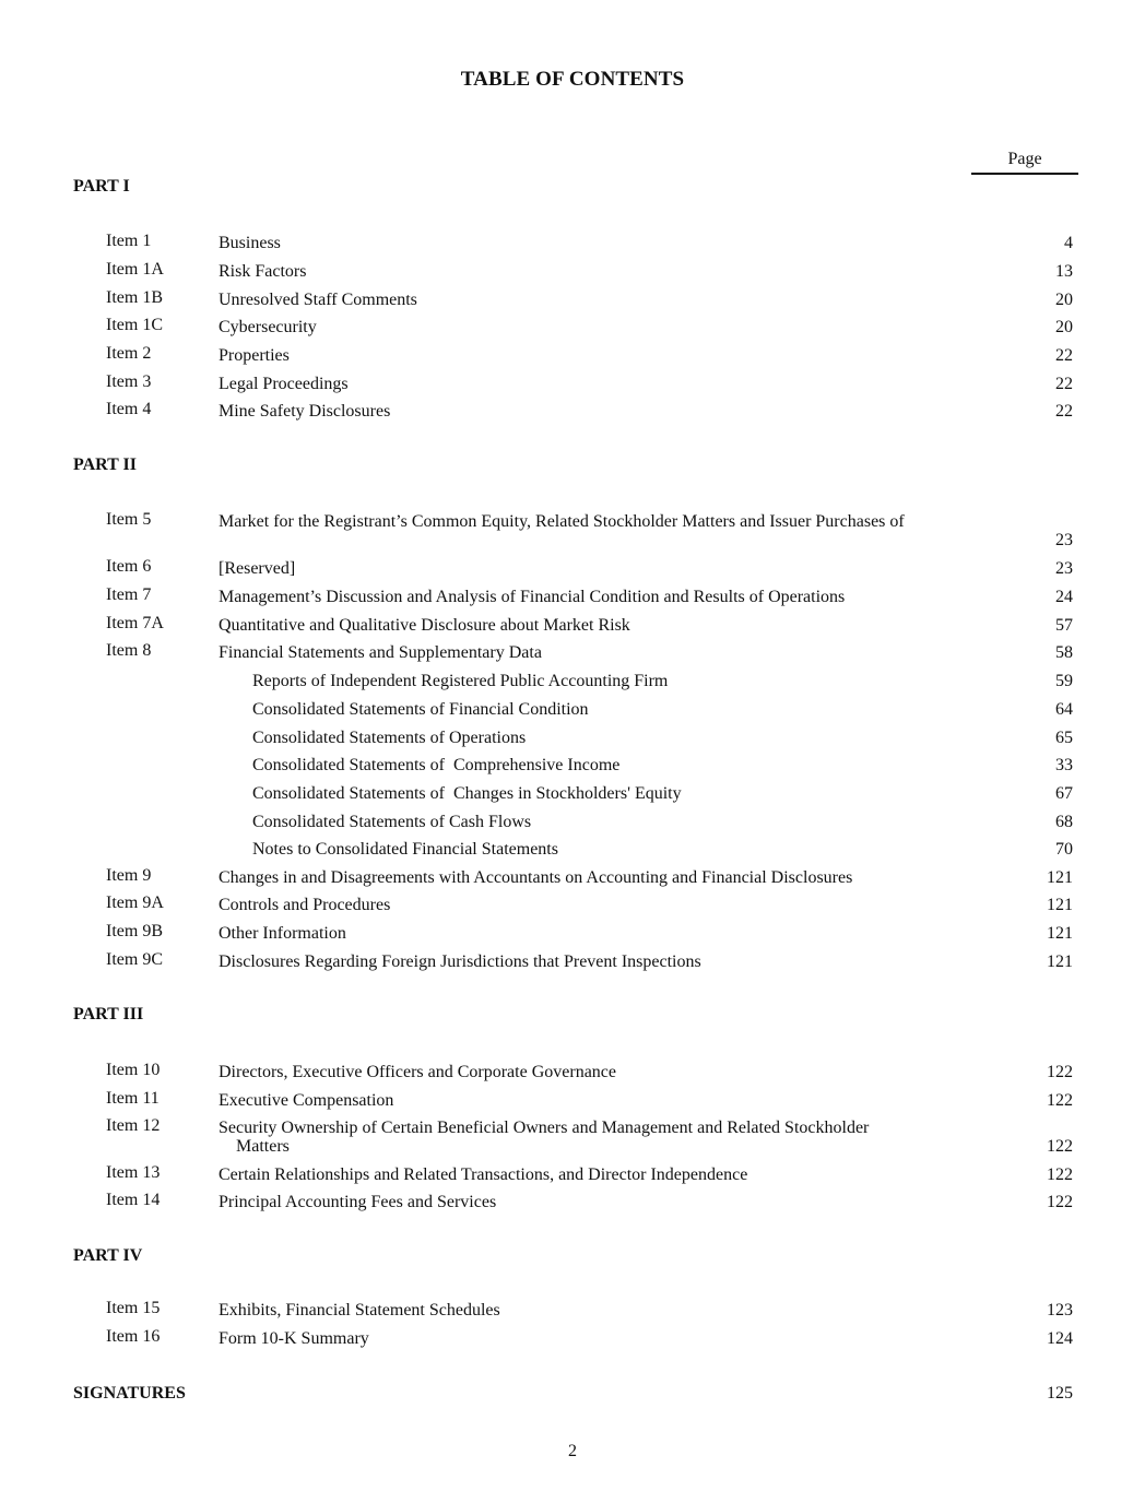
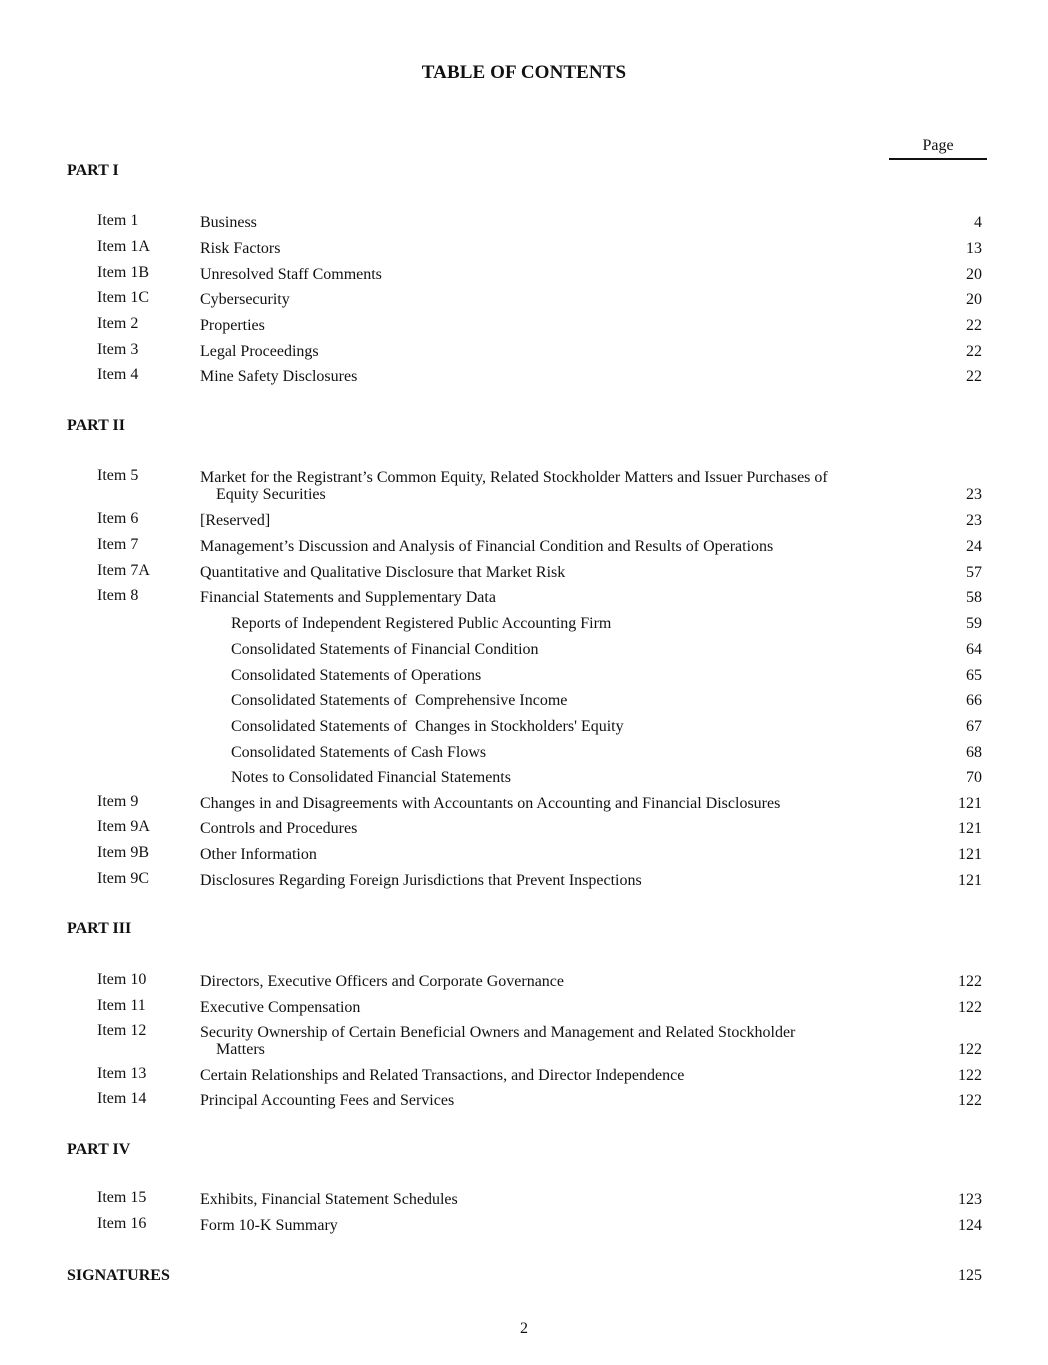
  TABLE OF CONTENTS
  Page
  PART I
  Item 1
  Business
  4
  Item 1A
  Risk Factors
  13
  Item 1B
  Unresolved Staff Comments
  20
  Item 1C
  Cybersecurity
  20
  Item 2
  Properties
  22
  Item 3
  Legal Proceedings
  22
  Item 4
  Mine Safety Disclosures
  22
  PART II
  Item 5
  Market for the Registrant’s Common Equity, Related Stockholder Matters and Issuer Purchases of
+ Equity Securities
  23
  Item 6
  [Reserved]
  23
  Item 7
  Management’s Discussion and Analysis of Financial Condition and Results of Operations
  24
  Item 7A
- Quantitative and Qualitative Disclosure about Market Risk
+ Quantitative and Qualitative Disclosure that Market Risk
  57
  Item 8
  Financial Statements and Supplementary Data
  58
  Reports of Independent Registered Public Accounting Firm
  59
  Consolidated Statements of Financial Condition
  64
  Consolidated Statements of Operations
  65
  Consolidated Statements of Comprehensive Income
- 33
+ 66
  Consolidated Statements of Changes in Stockholders' Equity
  67
  Consolidated Statements of Cash Flows
  68
  Notes to Consolidated Financial Statements
  70
  Item 9
  Changes in and Disagreements with Accountants on Accounting and Financial Disclosures
  121
  Item 9A
  Controls and Procedures
  121
  Item 9B
  Other Information
  121
  Item 9C
  Disclosures Regarding Foreign Jurisdictions that Prevent Inspections
  121
  PART III
  Item 10
  Directors, Executive Officers and Corporate Governance
  122
  Item 11
  Executive Compensation
  122
  Item 12
  Security Ownership of Certain Beneficial Owners and Management and Related Stockholder
  Matters
  122
  Item 13
  Certain Relationships and Related Transactions, and Director Independence
  122
  Item 14
  Principal Accounting Fees and Services
  122
  PART IV
  Item 15
  Exhibits, Financial Statement Schedules
  123
  Item 16
  Form 10-K Summary
  124
  SIGNATURES
  125
  2
